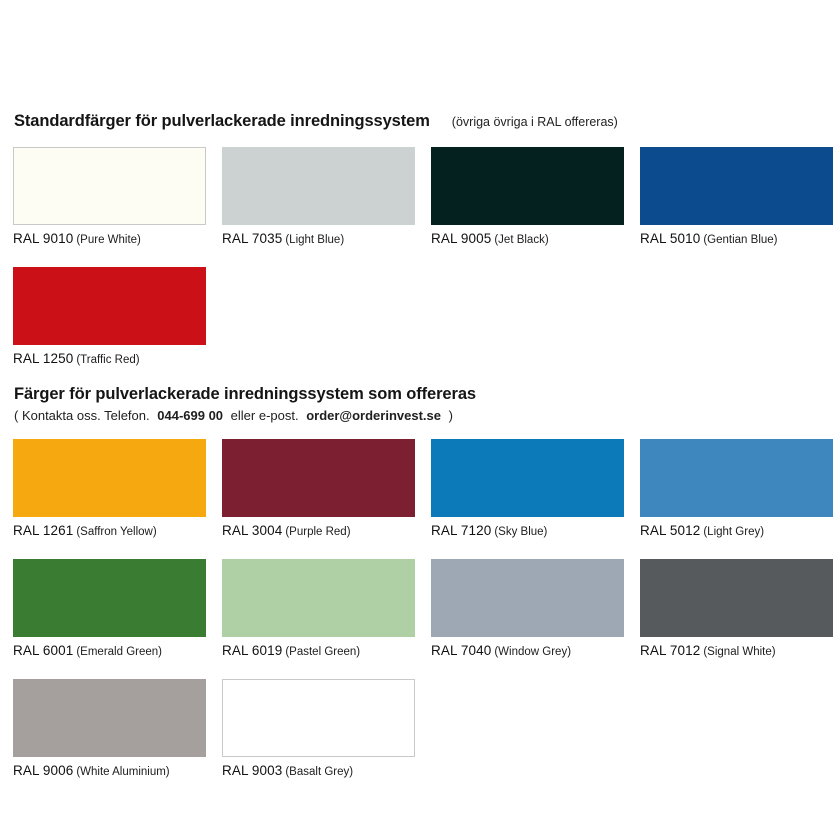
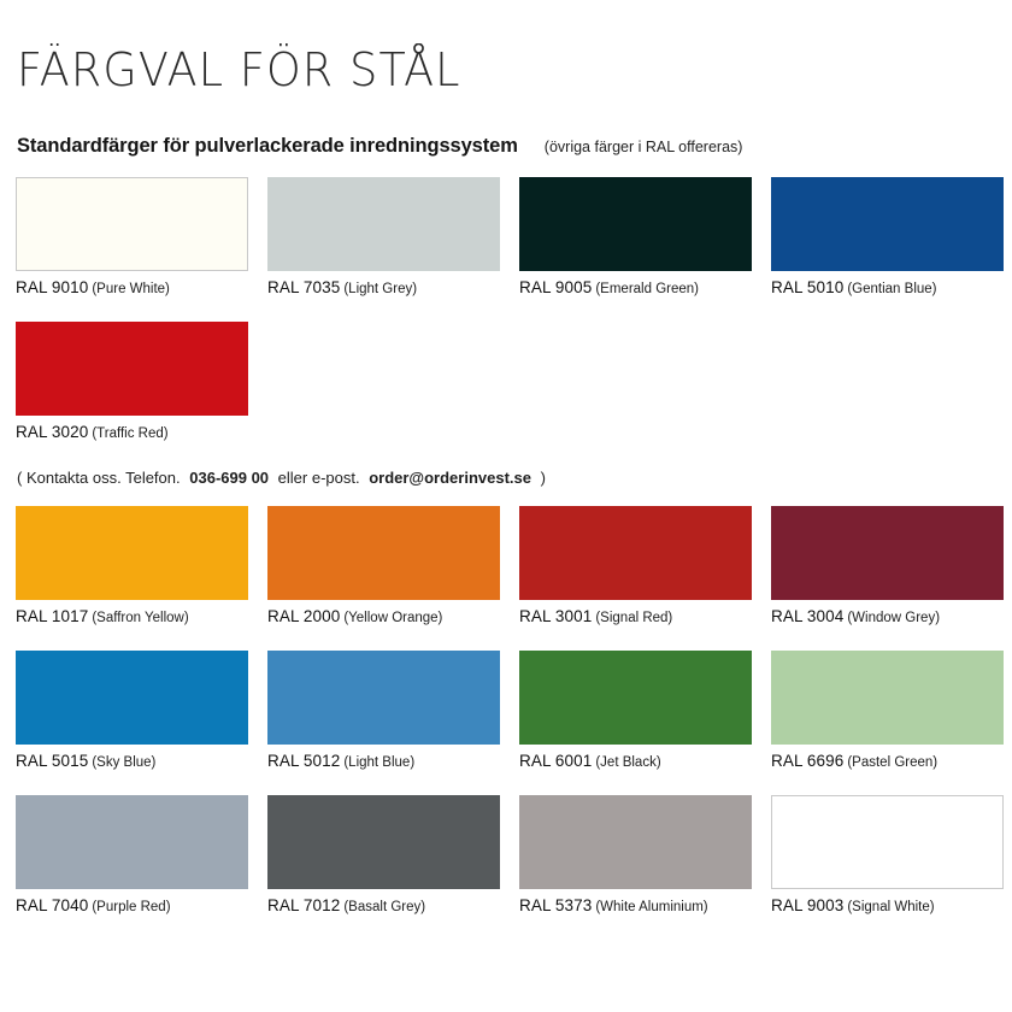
+ FÄRGVAL FÖR STÅL
  Standardfärger för pulverlackerade inredningssystem
- (övriga övriga i RAL offereras)
+ (övriga färger i RAL offereras)
  RAL 9010 (Pure White)
- RAL 7035 (Light Blue)
+ RAL 7035 (Light Grey)
- RAL 9005 (Jet Black)
+ RAL 9005 (Emerald Green)
  RAL 5010 (Gentian Blue)
- RAL 1250 (Traffic Red)
+ RAL 3020 (Traffic Red)
- Färger för pulverlackerade inredningssystem som offereras
- ( Kontakta oss. Telefon. 044-699 00 eller e-post. order@orderinvest.se )
+ ( Kontakta oss. Telefon. 036-699 00 eller e-post. order@orderinvest.se )
- RAL 1261 (Saffron Yellow)
+ RAL 1017 (Saffron Yellow)
+ RAL 2000 (Yellow Orange)
+ RAL 3001 (Signal Red)
- RAL 3004 (Purple Red)
+ RAL 3004 (Window Grey)
- RAL 7120 (Sky Blue)
+ RAL 5015 (Sky Blue)
- RAL 5012 (Light Grey)
+ RAL 5012 (Light Blue)
- RAL 6001 (Emerald Green)
+ RAL 6001 (Jet Black)
- RAL 6019 (Pastel Green)
+ RAL 6696 (Pastel Green)
- RAL 7040 (Window Grey)
+ RAL 7040 (Purple Red)
- RAL 7012 (Signal White)
+ RAL 7012 (Basalt Grey)
- RAL 9006 (White Aluminium)
+ RAL 5373 (White Aluminium)
- RAL 9003 (Basalt Grey)
+ RAL 9003 (Signal White)
